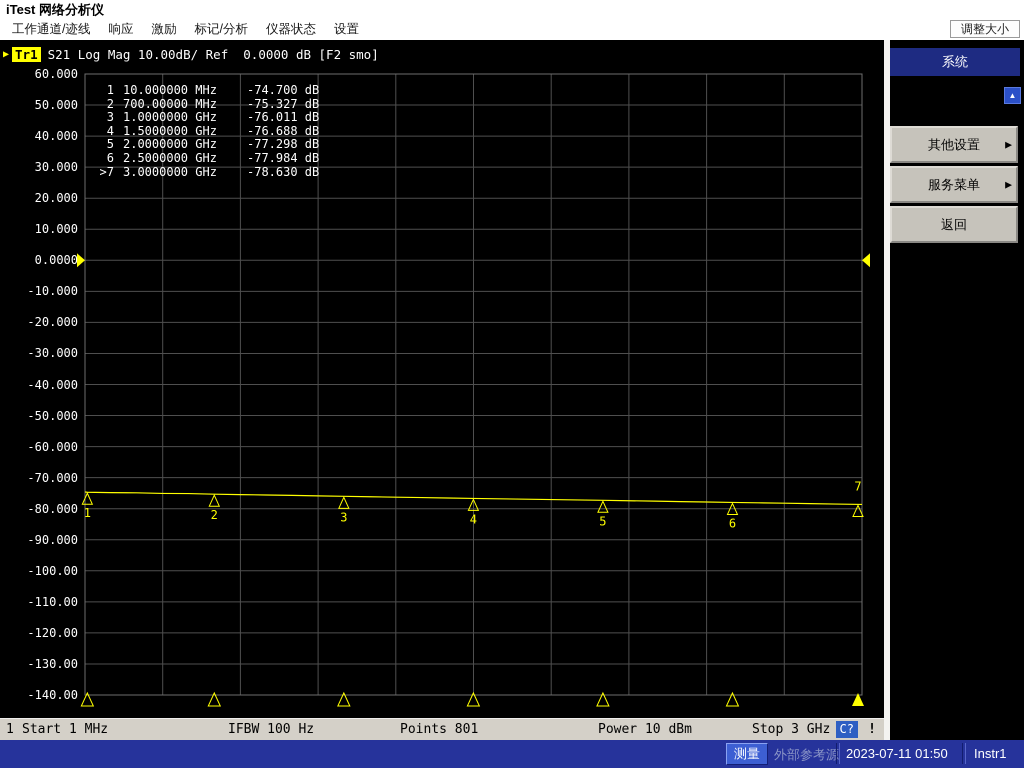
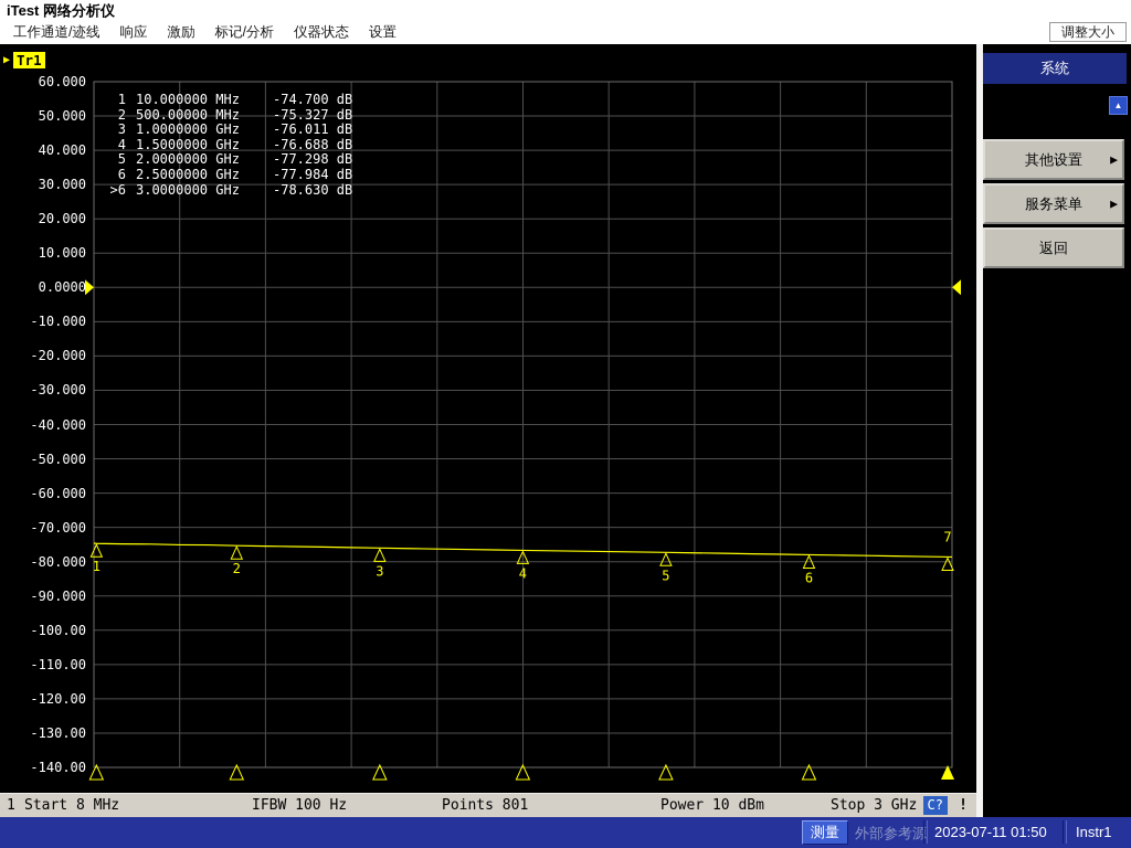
  iTest 网络分析仪
  工作通道/迹线
  响应
  激励
  标记/分析
  仪器状态
  设置
  调整大小
  ▶
  Tr1
- S21 Log Mag 10.00dB/ Ref 0.0000 dB [F2 smo]
  1
  2
  3
  4
  5
  6
  7
  60.000
  50.000
  40.000
  30.000
  20.000
  10.000
  0.0000
  -10.000
  -20.000
  -30.000
  -40.000
  -50.000
  -60.000
  -70.000
  -80.000
  -90.000
  -100.00
  -110.00
  -120.00
  -130.00
  -140.00
  1 10.000000 MHz -74.700 dB
- 2 700.00000 MHz -75.327 dB
+ 2 500.00000 MHz -75.327 dB
  3 1.0000000 GHz -76.011 dB
  4 1.5000000 GHz -76.688 dB
  5 2.0000000 GHz -77.298 dB
  6 2.5000000 GHz -77.984 dB
- >7 3.0000000 GHz -78.630 dB
+ >6 3.0000000 GHz -78.630 dB
  1
- Start 1 MHz
+ Start 8 MHz
  IFBW 100 Hz
  Points 801
  Power 10 dBm
  Stop 3 GHz
  C?
  !
  系统
  ▲
  其他设置
  ▶
  服务菜单
  ▶
  返回
  测量
  外部参考源
  2023-07-11 01:50
  Instr1
